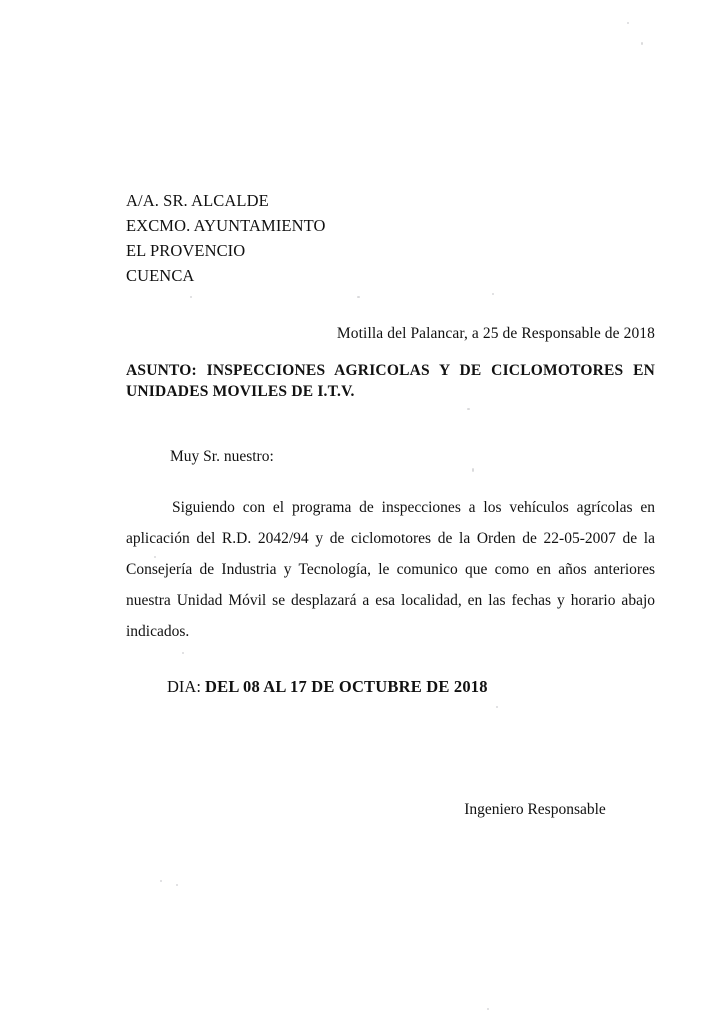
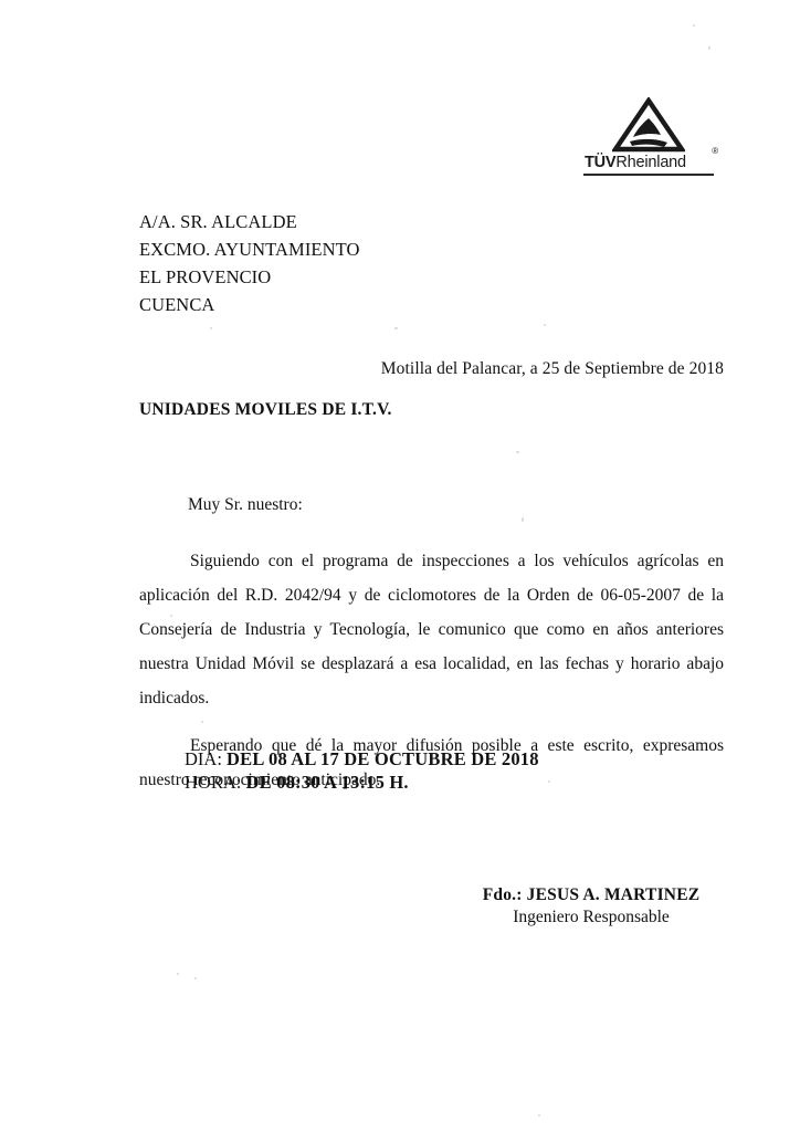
+ TÜVRheinland
+ ®
  A/A. SR. ALCALDE
  EXCMO. AYUNTAMIENTO
  EL PROVENCIO
  CUENCA
- Motilla del Palancar, a 25 de Responsable de 2018
+ Motilla del Palancar, a 25 de Septiembre de 2018
- ASUNTO: INSPECCIONES AGRICOLAS Y DE CICLOMOTORES EN
  UNIDADES MOVILES DE I.T.V.
  Muy Sr. nuestro:
- Siguiendo con el programa de inspecciones a los vehículos agrícolas en aplicación del R.D. 2042/94 y de ciclomotores de la Orden de 22-05-2007 de la Consejería de Industria y Tecnología, le comunico que como en años anteriores nuestra Unidad Móvil se desplazará a esa localidad, en las fechas y horario abajo indicados.
+ Siguiendo con el programa de inspecciones a los vehículos agrícolas en aplicación del R.D. 2042/94 y de ciclomotores de la Orden de 06-05-2007 de la Consejería de Industria y Tecnología, le comunico que como en años anteriores nuestra Unidad Móvil se desplazará a esa localidad, en las fechas y horario abajo indicados.
+ Esperando que dé la mayor difusión posible a este escrito, expresamos nuestro reconocimiento anticipado.
  DIA: DEL 08 AL 17 DE OCTUBRE DE 2018
+ HORA: DE 08:30 A 13:15 H.
+ Fdo.: JESUS A. MARTINEZ
  Ingeniero Responsable
